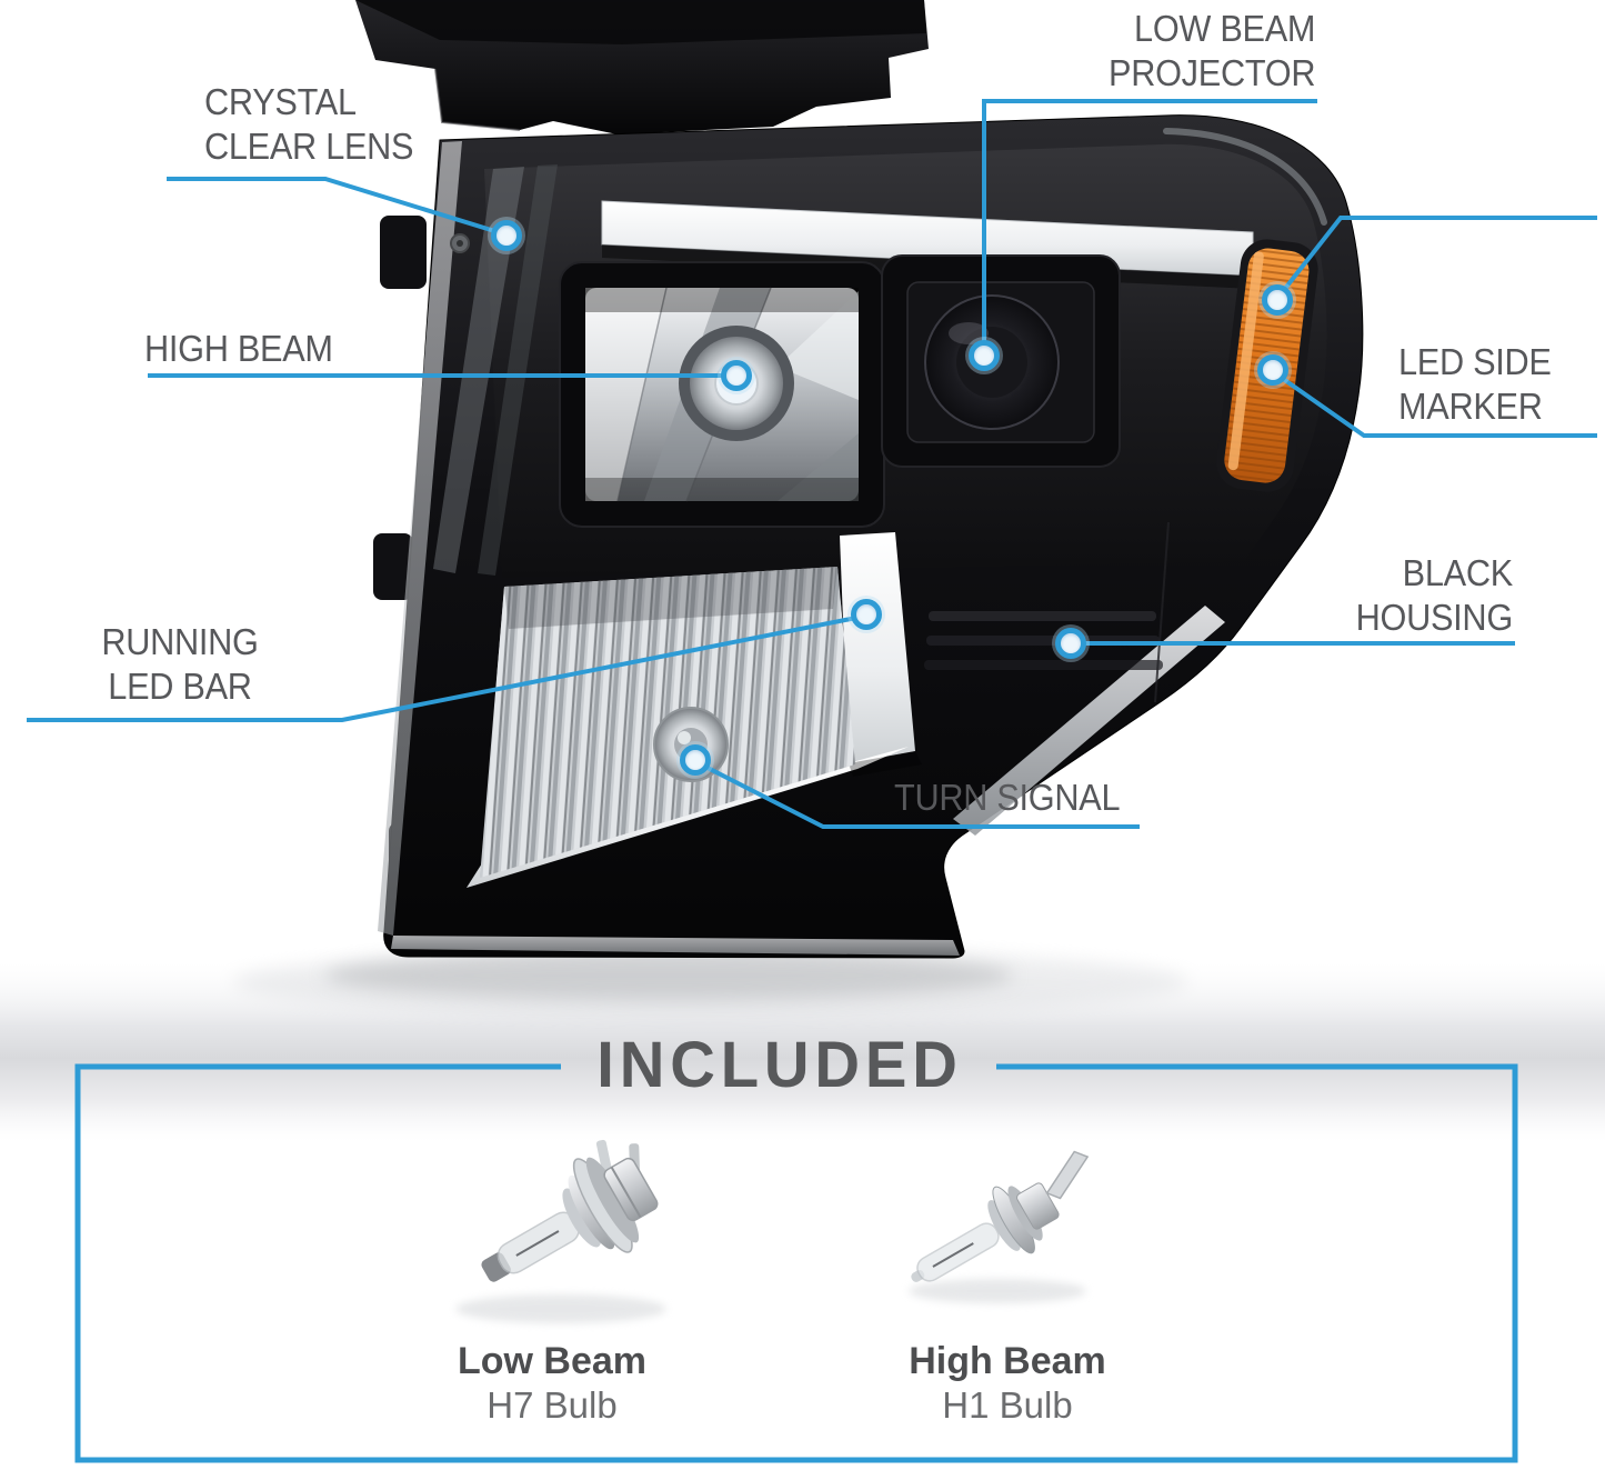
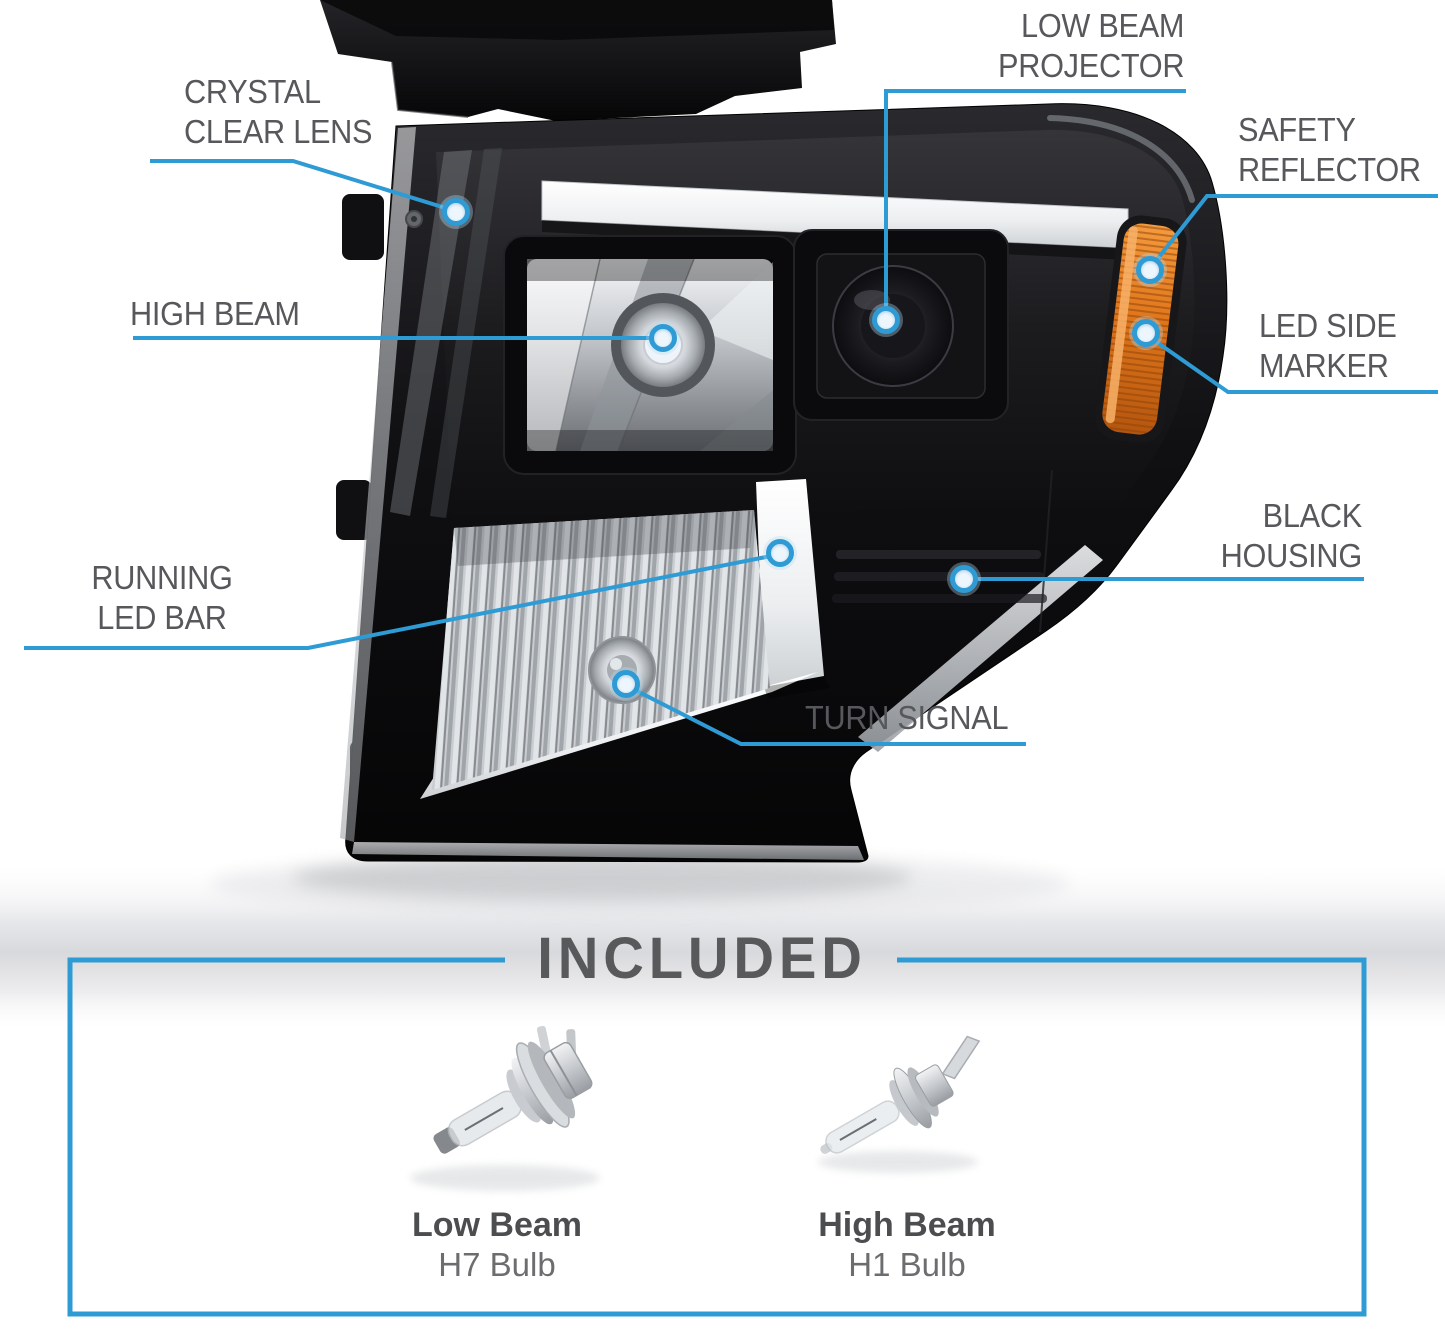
  CRYSTAL
  CLEAR LENS
  HIGH BEAM
  LOW BEAM
  PROJECTOR
+ SAFETY
+ REFLECTOR
  LED SIDE
  MARKER
  BLACK
  HOUSING
  RUNNING
  LED BAR
  TURN SIGNAL
  INCLUDED
  Low Beam
  H7 Bulb
  High Beam
  H1 Bulb
